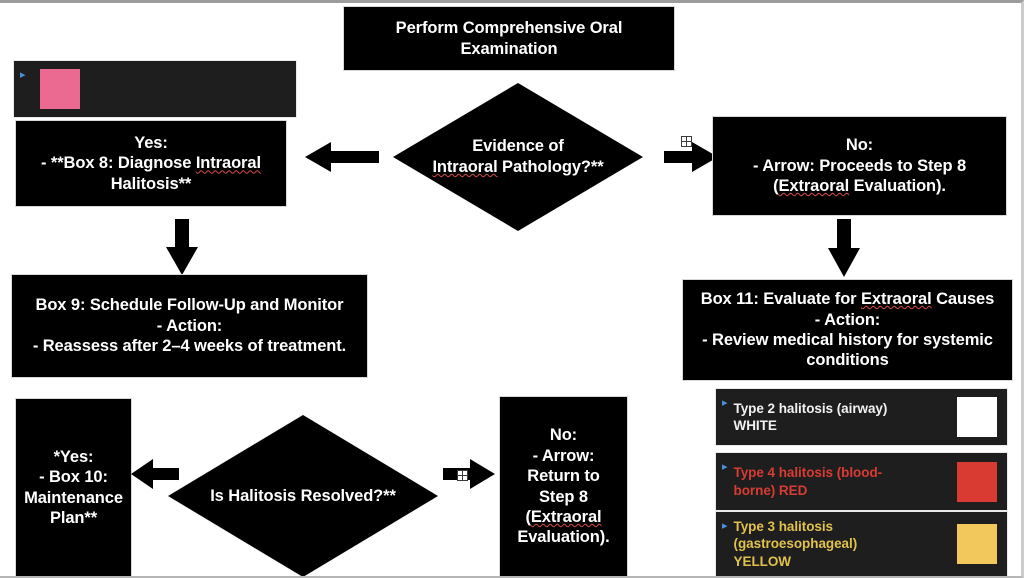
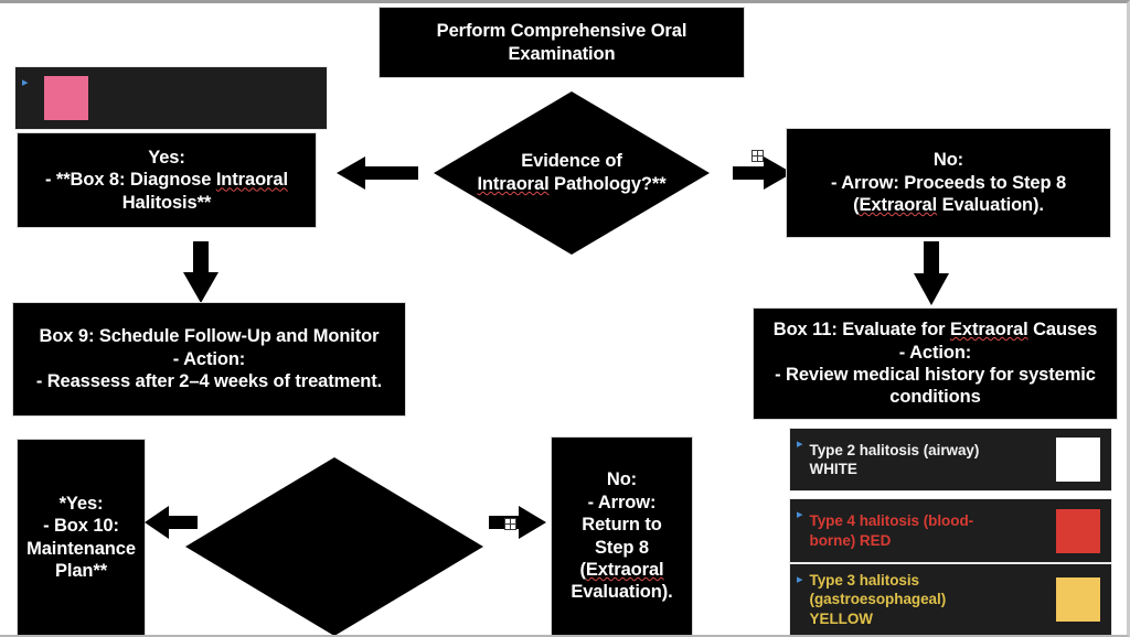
  Perform Comprehensive Oral
  Examination
  ▸
  Yes:
  - **Box 8: Diagnose Intraoral
  Halitosis**
  Evidence of
  Intraoral Pathology?**
  No:
  - Arrow: Proceeds to Step 8
  (Extraoral Evaluation).
  Box 9: Schedule Follow-Up and Monitor
  - Action:
  - Reassess after 2–4 weeks of treatment.
  Box 11: Evaluate for Extraoral Causes
  - Action:
  - Review medical history for systemic
  conditions
  ▸
  Type 2 halitosis (airway)
  WHITE
  ▸
  Type 4 halitosis (blood-
  borne) RED
  ▸
  Type 3 halitosis
  (gastroesophageal)
  YELLOW
  *Yes:
  - Box 10:
  Maintenance
  Plan**
- Is Halitosis Resolved?**
  No:
  - Arrow:
  Return to
  Step 8
  (Extraoral
  Evaluation).
